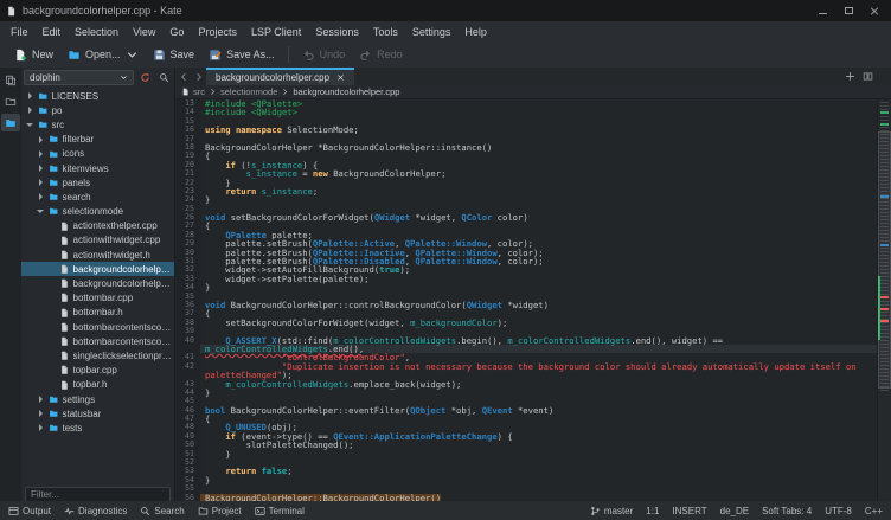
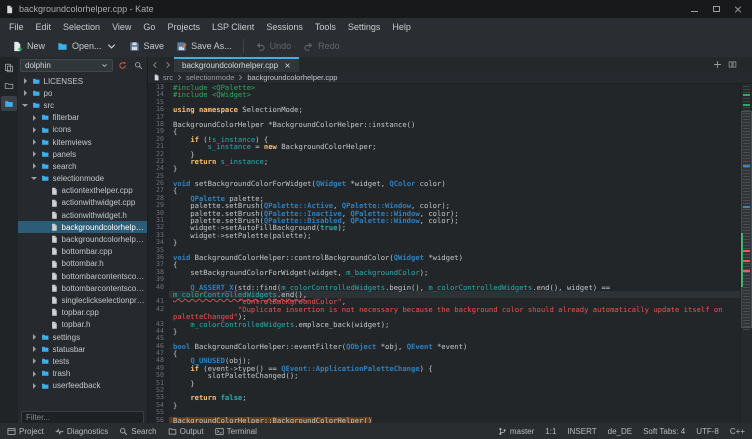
  backgroundcolorhelper.cpp - Kate
  File
  Edit
  Selection
  View
  Go
  Projects
  LSP Client
  Sessions
  Tools
  Settings
  Help
  New
  Open...
  Save
  Save As...
  Undo
  Redo
  dolphin
  LICENSES
  po
  src
  filterbar
  icons
  kitemviews
  panels
  search
  selectionmode
  actiontexthelper.cpp
  actionwithwidget.cpp
  actionwithwidget.h
  backgroundcolorhelper.
  backgroundcolorhelper.
  bottombar.cpp
  bottombar.h
  bottombarcontentscont
  bottombarcontentscont
  singleclickselectionprox
  topbar.cpp
  topbar.h
  settings
  statusbar
  tests
+ trash
+ userfeedback
  Filter...
  backgroundcolorhelper.cpp
  src
  selectionmode
  backgroundcolorhelper.cpp
  13
  #include <QPalette>
  14
  #include <QWidget>
  15
  16
  using namespace SelectionMode;
  17
  18
  BackgroundColorHelper *BackgroundColorHelper::instance()
  19
  {
  20
  if (!s_instance) {
  21
  s_instance = new BackgroundColorHelper;
  22
  }
  23
  return s_instance;
  24
  }
  25
  26
  void setBackgroundColorForWidget(QWidget *widget, QColor color)
  27
  {
  28
  QPalette palette;
  29
  palette.setBrush(QPalette::Active, QPalette::Window, color);
  30
  palette.setBrush(QPalette::Inactive, QPalette::Window, color);
  31
  palette.setBrush(QPalette::Disabled, QPalette::Window, color);
  32
  widget->setAutoFillBackground(true);
  33
  widget->setPalette(palette);
  34
  }
  35
  36
  void BackgroundColorHelper::controlBackgroundColor(QWidget *widget)
  37
  {
  38
  setBackgroundColorForWidget(widget, m_backgroundColor);
  39
  40
  Q_ASSERT_X(std::find(m_colorControlledWidgets.begin(), m_colorControlledWidgets.end(), widget) ==
  m_colorControlledWidgets.end(),
  41
  "controlBackgroundColor",
  42
  "Duplicate insertion is not necessary because the background color should already automatically update itself on
  paletteChanged");
  43
  m_colorControlledWidgets.emplace_back(widget);
  44
  }
  45
  46
  bool BackgroundColorHelper::eventFilter(QObject *obj, QEvent *event)
  47
  {
  48
  Q_UNUSED(obj);
  49
  if (event->type() == QEvent::ApplicationPaletteChange) {
  50
  slotPaletteChanged();
  51
  }
  52
  53
  return false;
  54
  }
  55
  56
  BackgroundColorHelper::BackgroundColorHelper()
- Output
+ Project
  Diagnostics
  Search
- Project
+ Output
  Terminal
  master
  1:1
  INSERT
  de_DE
  Soft Tabs: 4
  UTF-8
  C++
